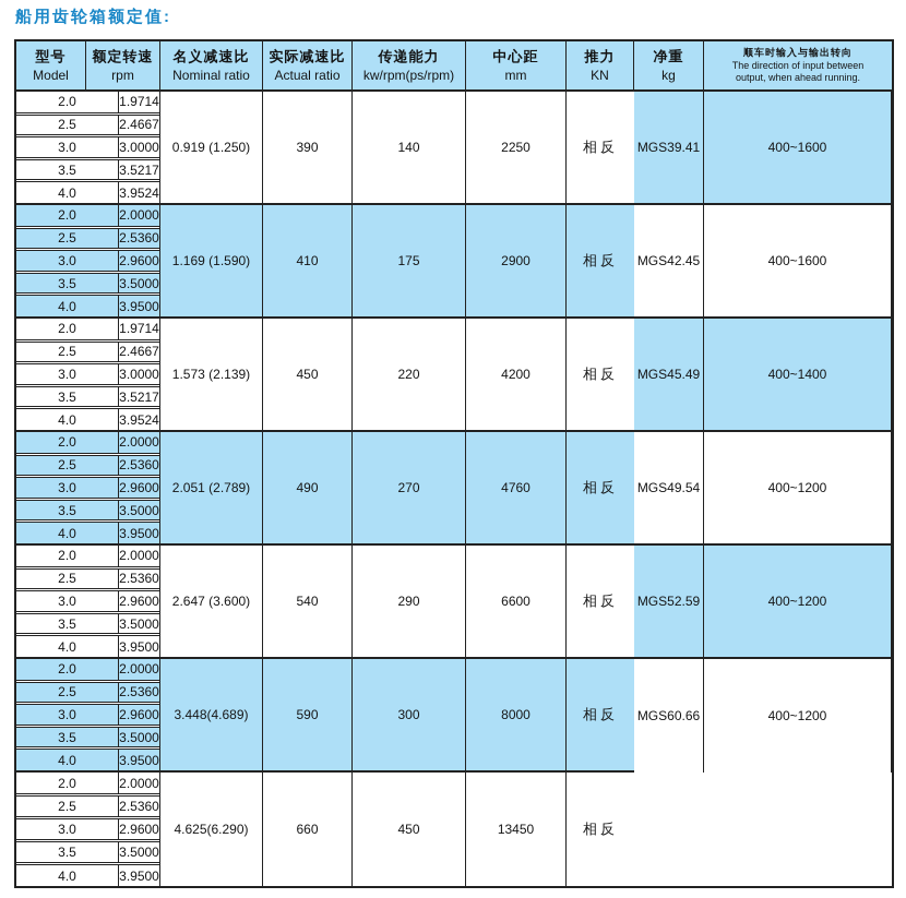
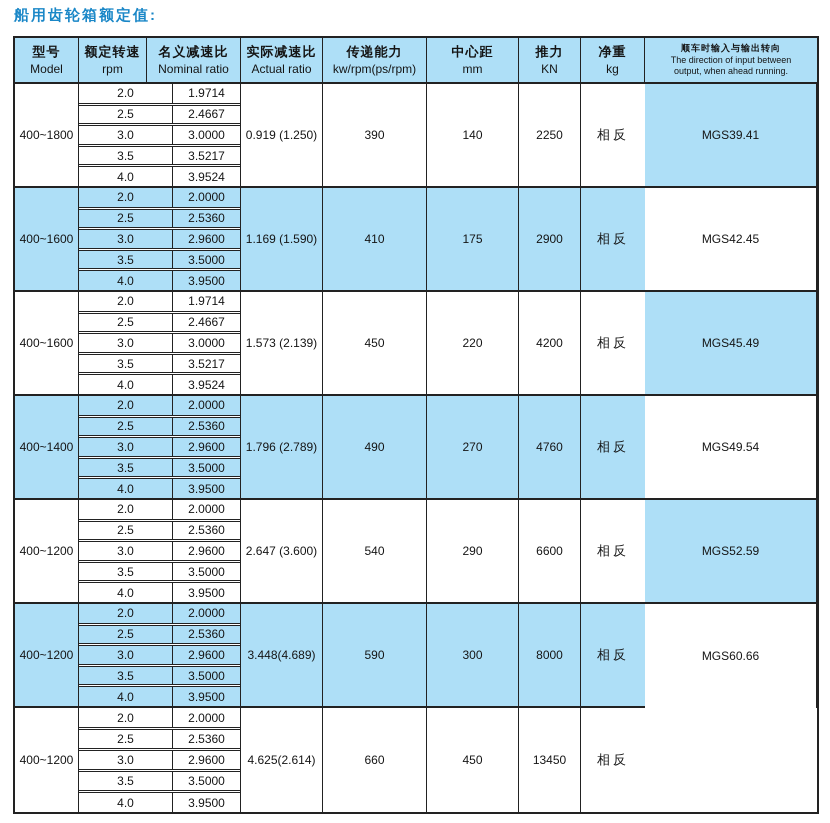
  船用齿轮箱额定值:
  型号
  Model
  额定转速
  rpm
  名义减速比
  Nominal ratio
  实际减速比
  Actual ratio
  传递能力
  kw/rpm(ps/rpm)
  中心距
  mm
  推力
  KN
  净重
  kg
  顺车时输入与输出转向
  The direction of input between
  output, when ahead running.
+ 400~1800
  2.0
  1.9714
  2.5
  2.4667
  3.0
  3.0000
  3.5
  3.5217
  4.0
  3.9524
  0.919 (1.250)
  390
  140
  2250
  相反
  MGS39.41
  400~1600
  2.0
  2.0000
  2.5
  2.5360
  3.0
  2.9600
  3.5
  3.5000
  4.0
  3.9500
  1.169 (1.590)
  410
  175
  2900
  相反
  MGS42.45
  400~1600
  2.0
  1.9714
  2.5
  2.4667
  3.0
  3.0000
  3.5
  3.5217
  4.0
  3.9524
  1.573 (2.139)
  450
  220
  4200
  相反
  MGS45.49
  400~1400
  2.0
  2.0000
  2.5
  2.5360
  3.0
  2.9600
  3.5
  3.5000
  4.0
  3.9500
- 2.051 (2.789)
+ 1.796 (2.789)
  490
  270
  4760
  相反
  MGS49.54
  400~1200
  2.0
  2.0000
  2.5
  2.5360
  3.0
  2.9600
  3.5
  3.5000
  4.0
  3.9500
  2.647 (3.600)
  540
  290
  6600
  相反
  MGS52.59
  400~1200
  2.0
  2.0000
  2.5
  2.5360
  3.0
  2.9600
  3.5
  3.5000
  4.0
  3.9500
  3.448(4.689)
  590
  300
  8000
  相反
  MGS60.66
  400~1200
  2.0
  2.0000
  2.5
  2.5360
  3.0
  2.9600
  3.5
  3.5000
  4.0
  3.9500
- 4.625(6.290)
+ 4.625(2.614)
  660
  450
  13450
  相反
